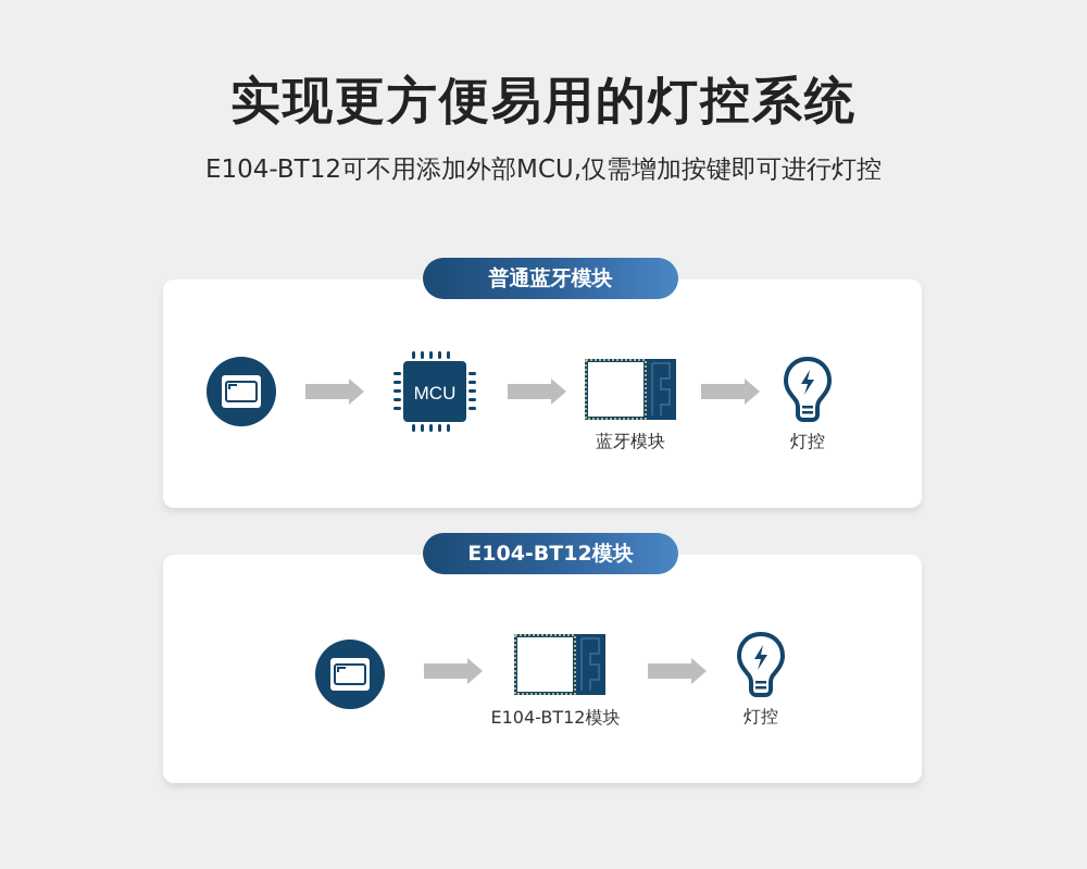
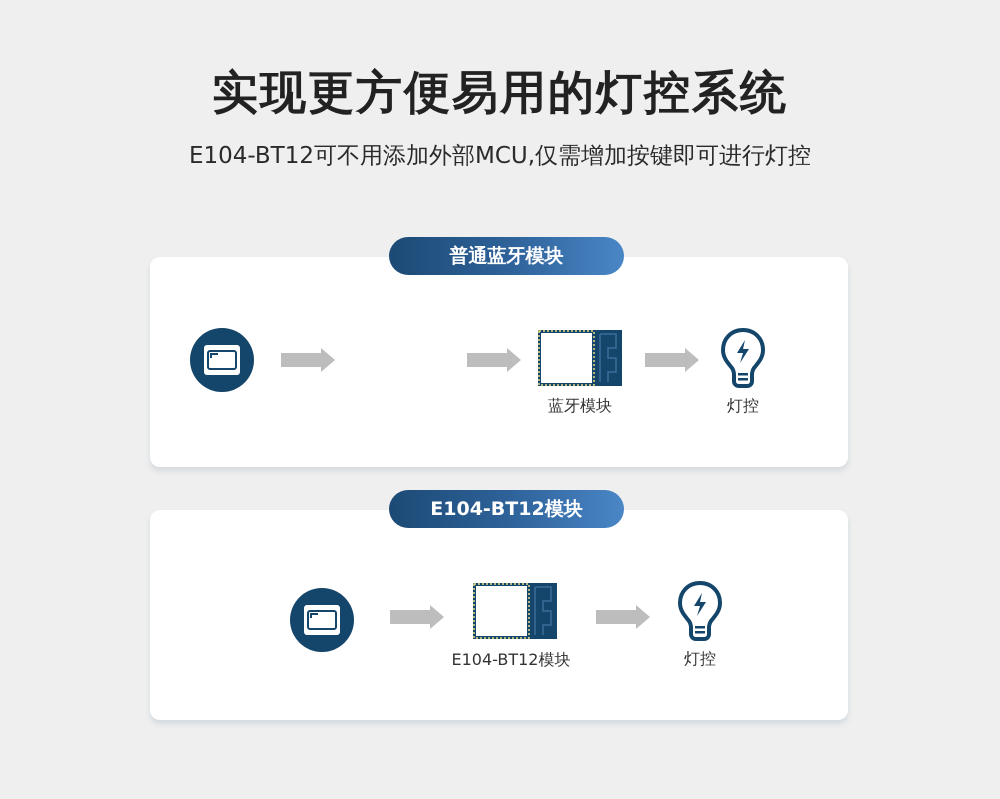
  实现更方便易用的灯控系统
  E104-BT12可不用添加外部MCU,仅需增加按键即可进行灯控
  普通蓝牙模块
- MCU
  蓝牙模块
  灯控
  E104-BT12模块
  E104-BT12模块
  灯控
